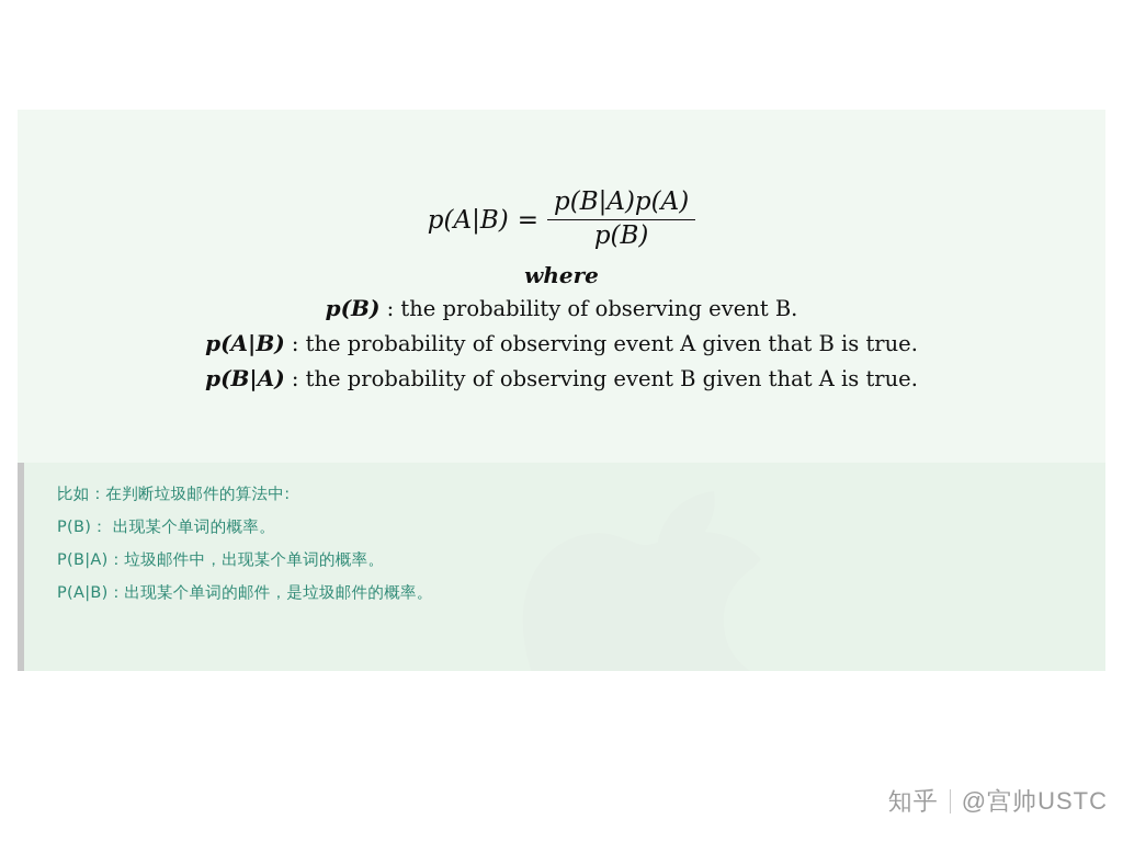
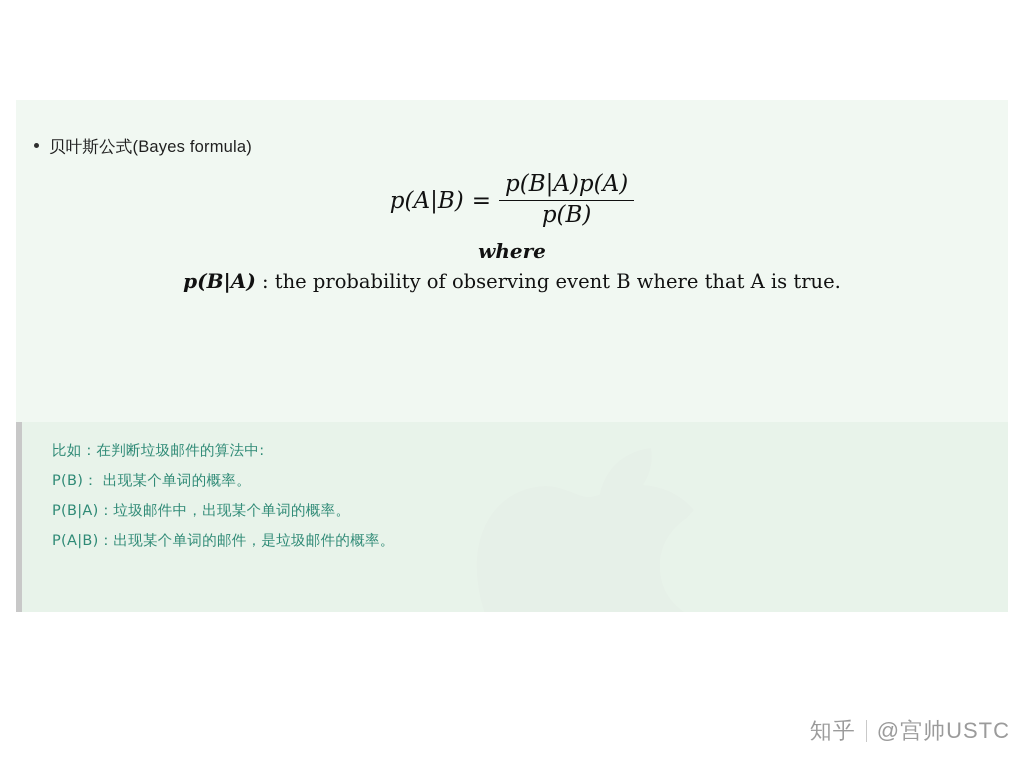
+ 贝叶斯公式(Bayes formula)
  p(A|B)
  =
  p(B|A)p(A)
  p(B)
  where
- p(B) : the probability of observing event B.
- p(A|B) : the probability of observing event A given that B is true.
- p(B|A) : the probability of observing event B given that A is true.
+ p(B|A) : the probability of observing event B where that A is true.
  比如：在判断垃圾邮件的算法中:
  P(B)： 出现某个单词的概率。
  P(B|A)：垃圾邮件中，出现某个单词的概率。
  P(A|B)：出现某个单词的邮件，是垃圾邮件的概率。
  知乎
  @宫帅USTC
